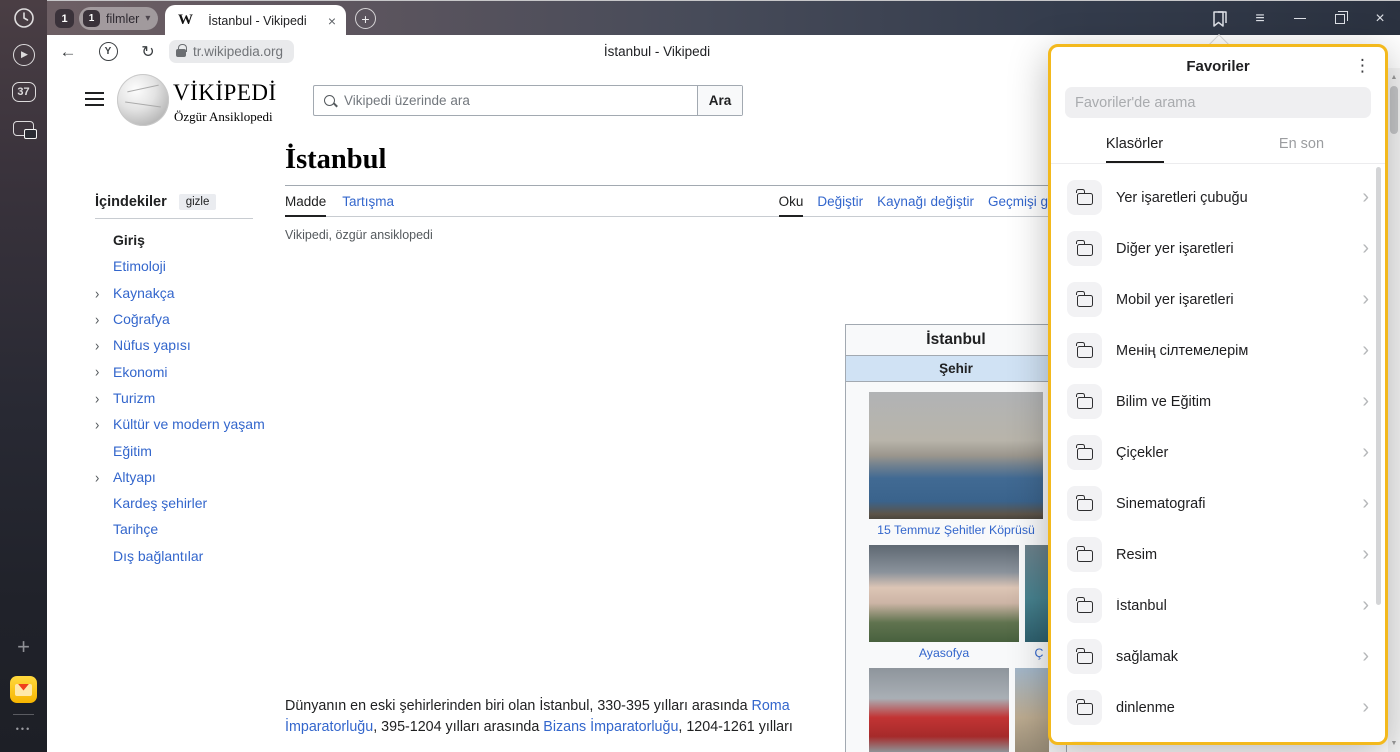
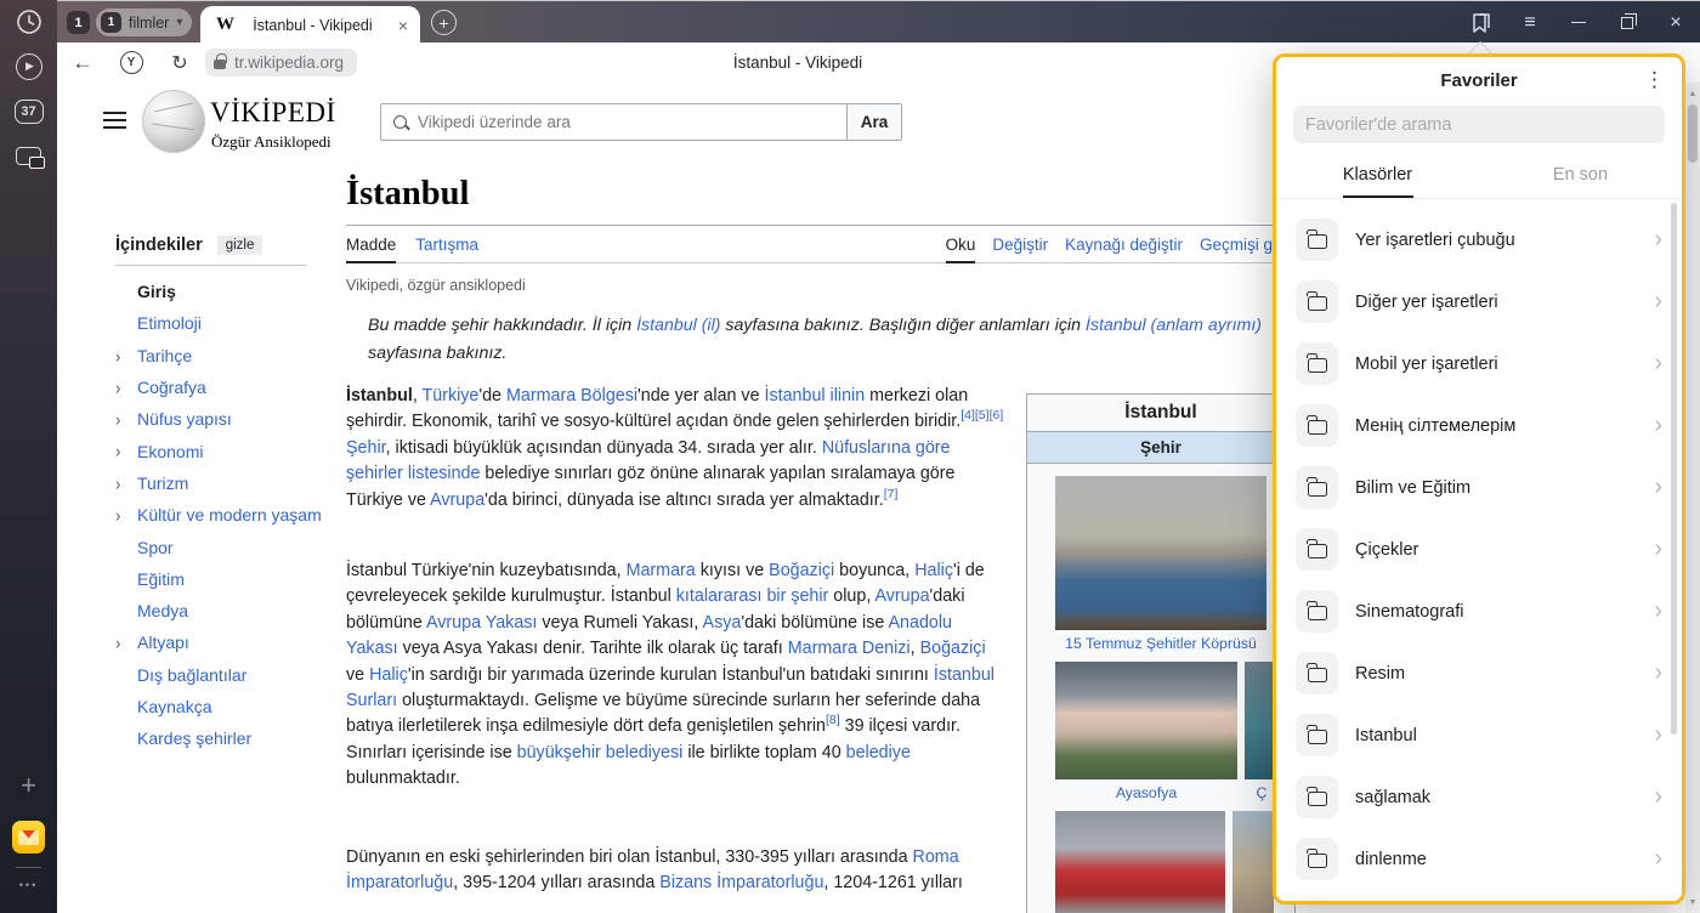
  ▶
  37
  +
  •••
  1
  1
  filmler
  ▾
  W
  İstanbul - Vikipedi
  ×
  +
  ≡
  ×
  ←
  Y
  ↻
  tr.wikipedia.org
  İstanbul - Vikipedi
  VİKİPEDİ
  Özgür Ansiklopedi
  Vikipedi üzerinde ara
  Ara
  İçindekiler
  gizle
  Giriş
  Etimoloji
  ›
- Kaynakça
+ Tarihçe
  ›
  Coğrafya
  ›
  Nüfus yapısı
  ›
  Ekonomi
  ›
  Turizm
  ›
  Kültür ve modern yaşam
+ Spor
  Eğitim
+ Medya
  ›
  Altyapı
- Kardeş şehirler
+ Dış bağlantılar
- Tarihçe
+ Kaynakça
- Dış bağlantılar
+ Kardeş şehirler
  İstanbul
  Madde
  Tartışma
  Oku
  Değiştir
  Kaynağı değiştir
  Geçmişi g
  Vikipedi, özgür ansiklopedi
+ Bu madde şehir hakkındadır. İl için İstanbul (il) sayfasına bakınız. Başlığın diğer anlamları için İstanbul (anlam ayrımı) sayfasına bakınız.
+ İstanbul, Türkiye'de Marmara Bölgesi'nde yer alan ve İstanbul ilinin merkezi olan şehirdir. Ekonomik, tarihî ve sosyo-kültürel açıdan önde gelen şehirlerden biridir.[4][5][6] Şehir, iktisadi büyüklük açısından dünyada 34. sırada yer alır. Nüfuslarına göre şehirler listesinde belediye sınırları göz önüne alınarak yapılan sıralamaya göre Türkiye ve Avrupa'da birinci, dünyada ise altıncı sırada yer almaktadır.[7]
+ İstanbul Türkiye'nin kuzeybatısında, Marmara kıyısı ve Boğaziçi boyunca, Haliç'i de çevreleyecek şekilde kurulmuştur. İstanbul kıtalararası bir şehir olup, Avrupa'daki bölümüne Avrupa Yakası veya Rumeli Yakası, Asya'daki bölümüne ise Anadolu Yakası veya Asya Yakası denir. Tarihte ilk olarak üç tarafı Marmara Denizi, Boğaziçi ve Haliç'in sardığı bir yarımada üzerinde kurulan İstanbul'un batıdaki sınırını İstanbul Surları oluşturmaktaydı. Gelişme ve büyüme sürecinde surların her seferinde daha batıya ilerletilerek inşa edilmesiyle dört defa genişletilen şehrin[8] 39 ilçesi vardır. Sınırları içerisinde ise büyükşehir belediyesi ile birlikte toplam 40 belediye bulunmaktadır.
  Dünyanın en eski şehirlerinden biri olan İstanbul, 330-395 yılları arasında Roma İmparatorluğu, 395-1204 yılları arasında Bizans İmparatorluğu, 1204-1261 yılları
  İstanbul
  Şehir
  15 Temmuz Şehitler Köprüsü
  Ayasofya
  Ç
  Favoriler
  ⋮
  Favoriler'de arama
  Klasörler
  En son
  Yer işaretleri çubuğu
  ›
  Diğer yer işaretleri
  ›
  Mobil yer işaretleri
  ›
  Менің сілтемелерім
  ›
  Bilim ve Eğitim
  ›
  Çiçekler
  ›
  Sinematografi
  ›
  Resim
  ›
  İstanbul
  ›
  sağlamak
  ›
  dinlenme
  ›
